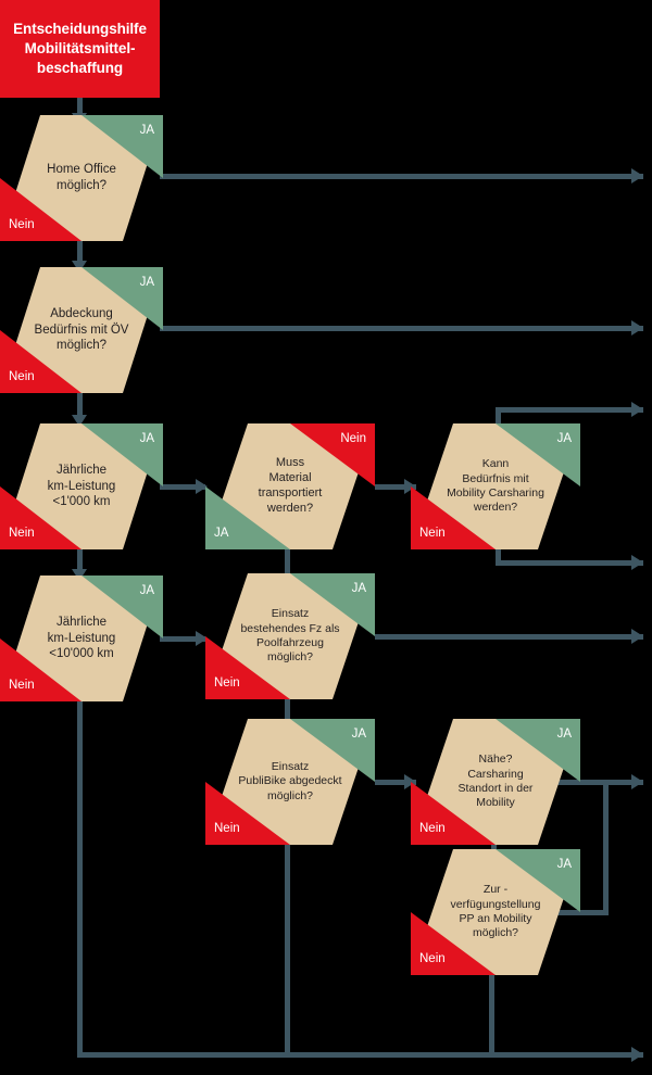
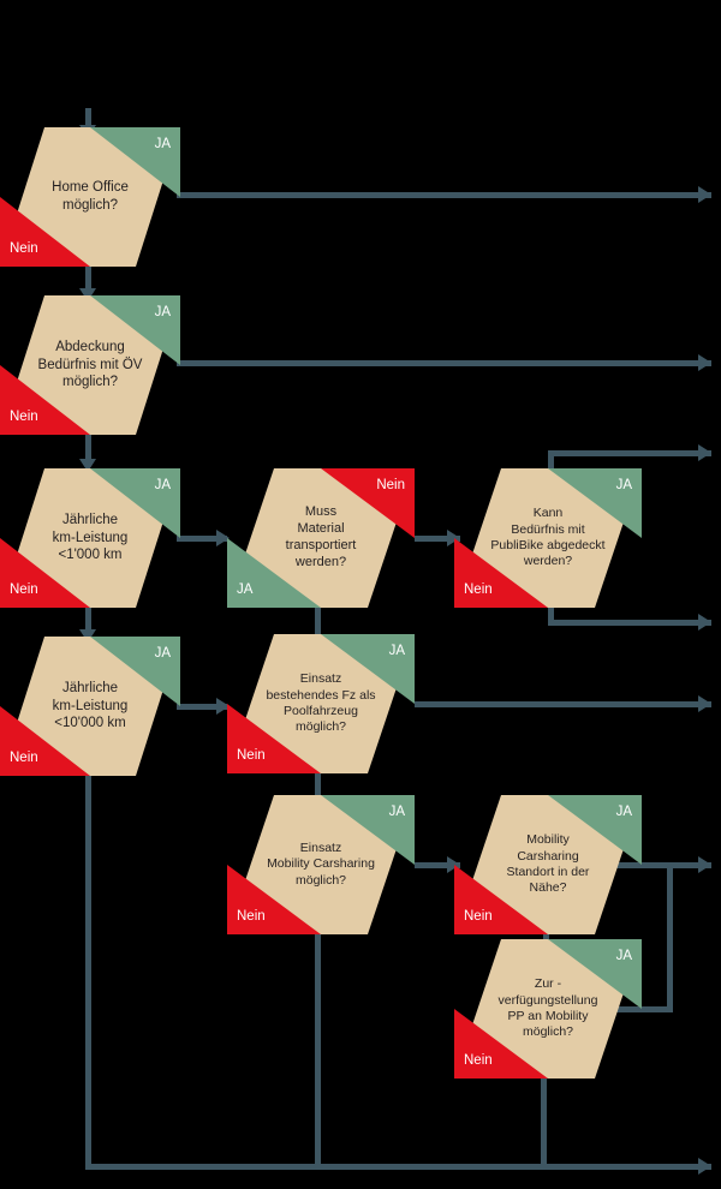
- Entscheidungshilfe
- Mobilitätsmittel-
- beschaffung
  Home Office
  möglich?
  JA
  Nein
  Abdeckung
  Bedürfnis mit ÖV
  möglich?
  JA
  Nein
  Jährliche
  km-Leistung
  <1'000 km
  JA
  Nein
  Muss
  Material
  transportiert
  werden?
  Nein
  JA
  Kann
  Bedürfnis mit
- Mobility Carsharing
+ PubliBike abgedeckt
  werden?
  JA
  Nein
  Jährliche
  km-Leistung
  <10'000 km
  JA
  Nein
  Einsatz
  bestehendes Fz als
  Poolfahrzeug
  möglich?
  JA
  Nein
  Einsatz
- PubliBike abgedeckt
+ Mobility Carsharing
  möglich?
  JA
  Nein
- Nähe?
+ Mobility
  Carsharing
  Standort in der
- Mobility
+ Nähe?
  JA
  Nein
  Zur -
  verfügungstellung
  PP an Mobility
  möglich?
  JA
  Nein
